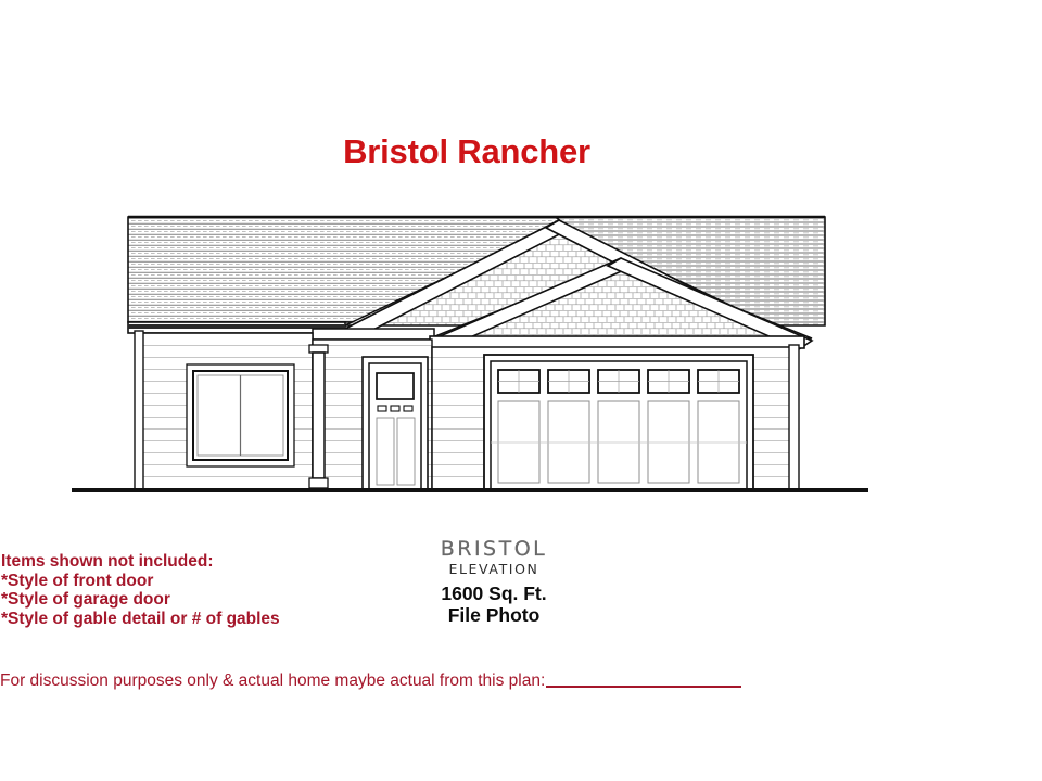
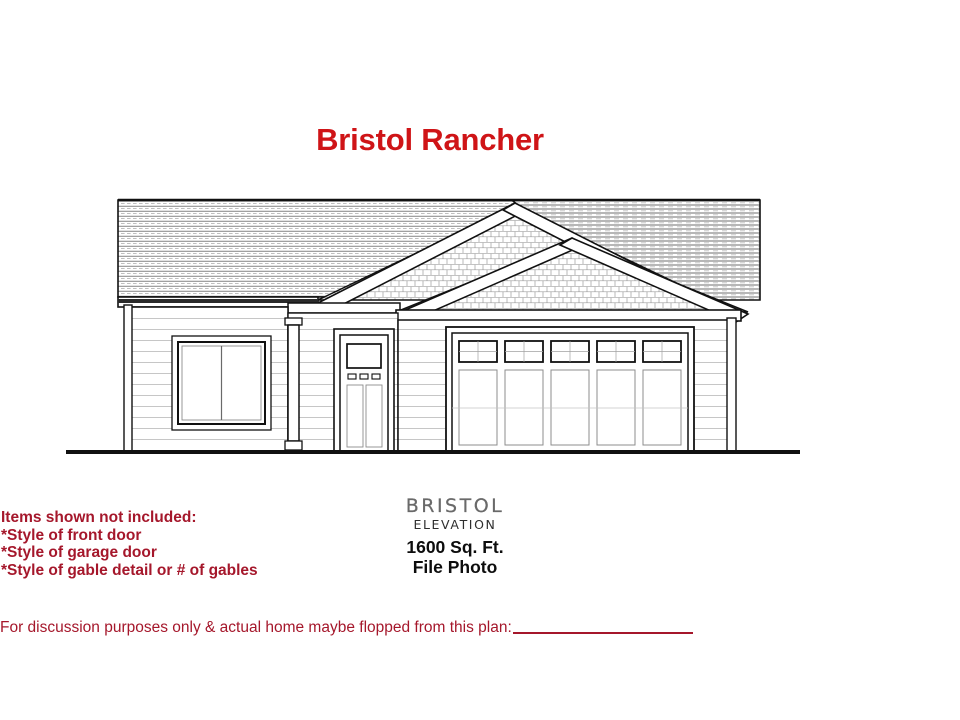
  Bristol Rancher
  Items shown not included:
  *Style of front door
  *Style of garage door
  *Style of gable detail or # of gables
  BRISTOL
  ELEVATION
  1600 Sq. Ft.
  File Photo
- For discussion purposes only & actual home maybe actual from this plan:
+ For discussion purposes only & actual home maybe flopped from this plan:
